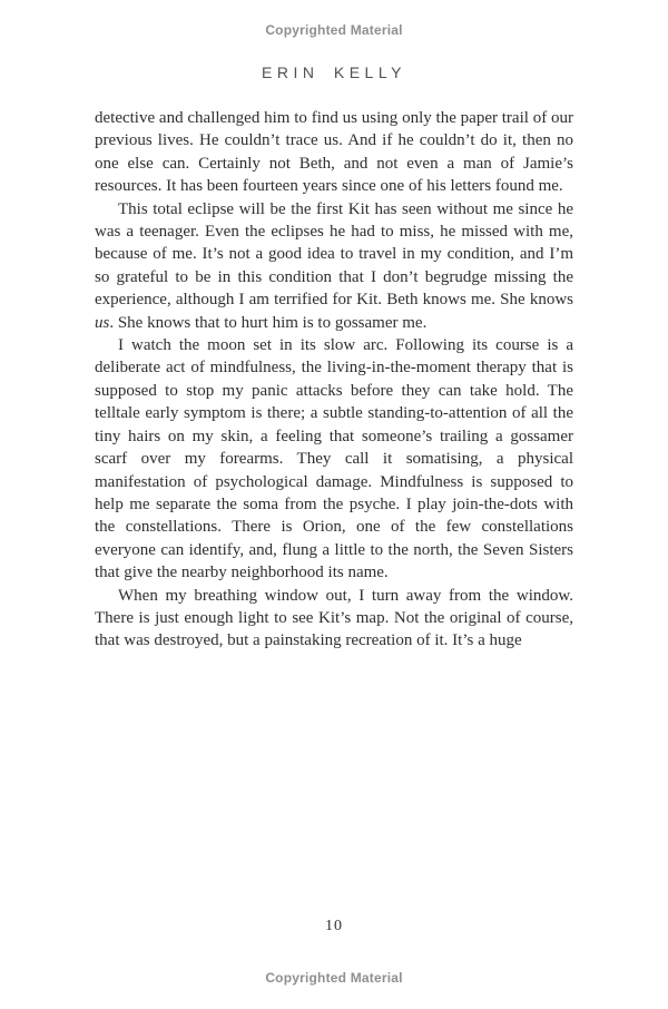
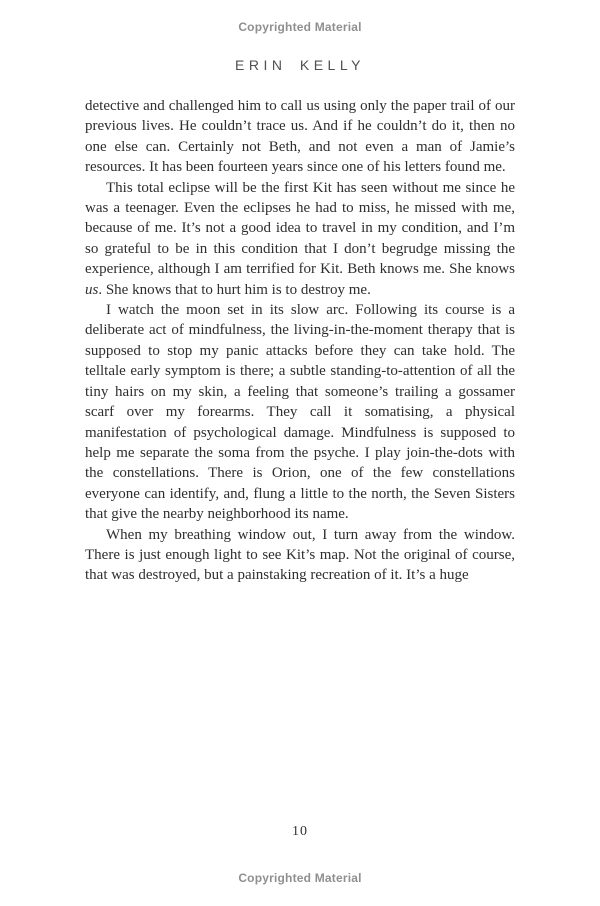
  Copyrighted Material
  ERIN KELLY
- detective and challenged him to find us using only the paper trail of our previous lives. He couldn’t trace us. And if he couldn’t do it, then no one else can. Certainly not Beth, and not even a man of Jamie’s resources. It has been fourteen years since one of his letters found me.
+ detective and challenged him to call us using only the paper trail of our previous lives. He couldn’t trace us. And if he couldn’t do it, then no one else can. Certainly not Beth, and not even a man of Jamie’s resources. It has been fourteen years since one of his letters found me.
- This total eclipse will be the first Kit has seen without me since he was a teenager. Even the eclipses he had to miss, he missed with me, because of me. It’s not a good idea to travel in my condition, and I’m so grateful to be in this condition that I don’t begrudge missing the experience, although I am terrified for Kit. Beth knows me. She knows us. She knows that to hurt him is to gossamer me.
+ This total eclipse will be the first Kit has seen without me since he was a teenager. Even the eclipses he had to miss, he missed with me, because of me. It’s not a good idea to travel in my condition, and I’m so grateful to be in this condition that I don’t begrudge missing the experience, although I am terrified for Kit. Beth knows me. She knows us. She knows that to hurt him is to destroy me.
  I watch the moon set in its slow arc. Following its course is a deliberate act of mindfulness, the living-in-the-moment therapy that is supposed to stop my panic attacks before they can take hold. The telltale early symptom is there; a subtle standing-to-attention of all the tiny hairs on my skin, a feeling that someone’s trailing a gossamer scarf over my forearms. They call it somatising, a physical manifestation of psychological damage. Mindfulness is supposed to help me separate the soma from the psyche. I play join-the-dots with the constellations. There is Orion, one of the few constellations everyone can identify, and, flung a little to the north, the Seven Sisters that give the nearby neighborhood its name.
  When my breathing window out, I turn away from the window. There is just enough light to see Kit’s map. Not the original of course, that was destroyed, but a painstaking recreation of it. It’s a huge
  10
  Copyrighted Material
